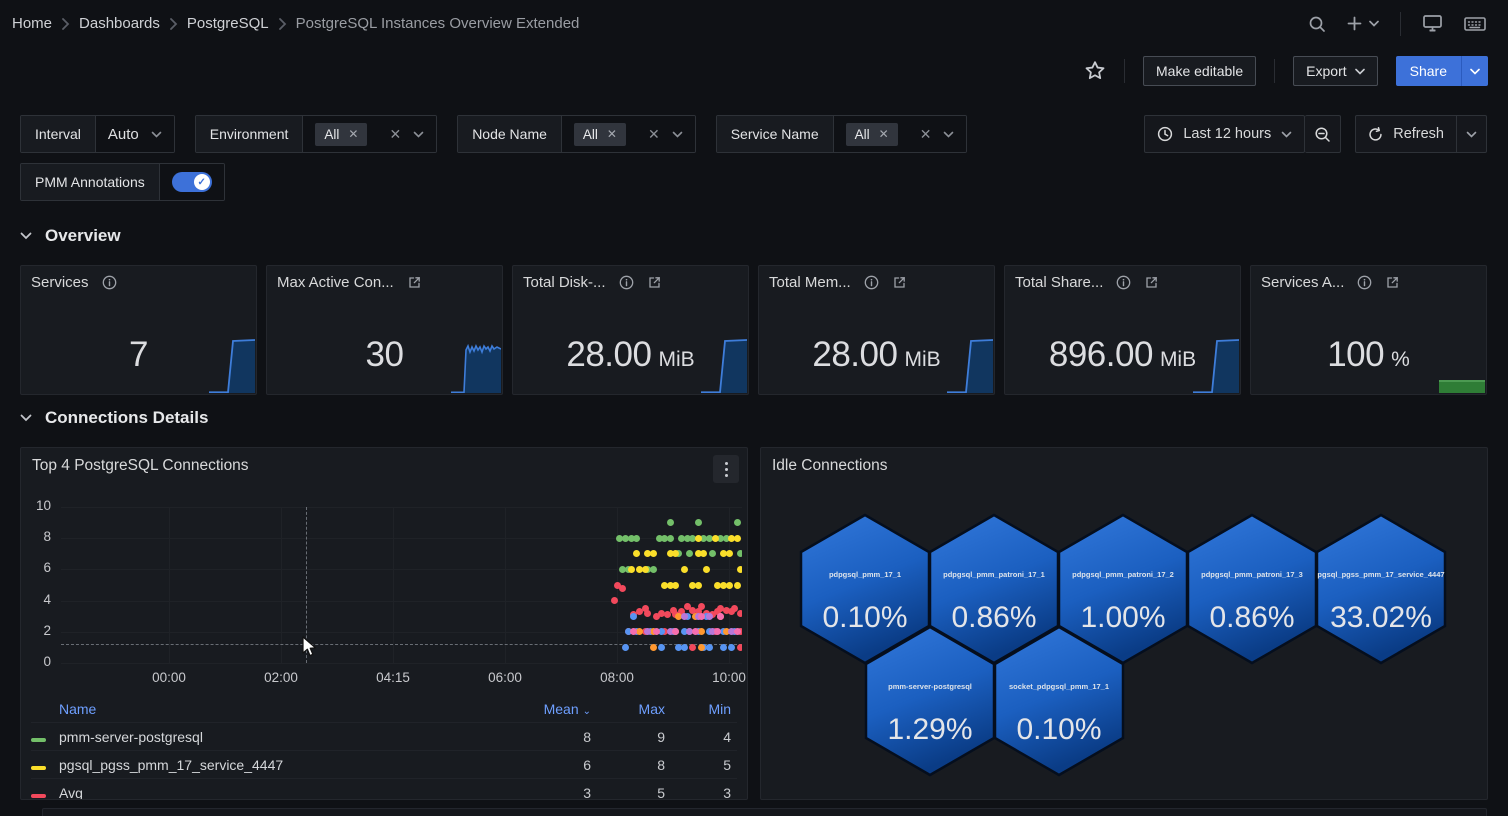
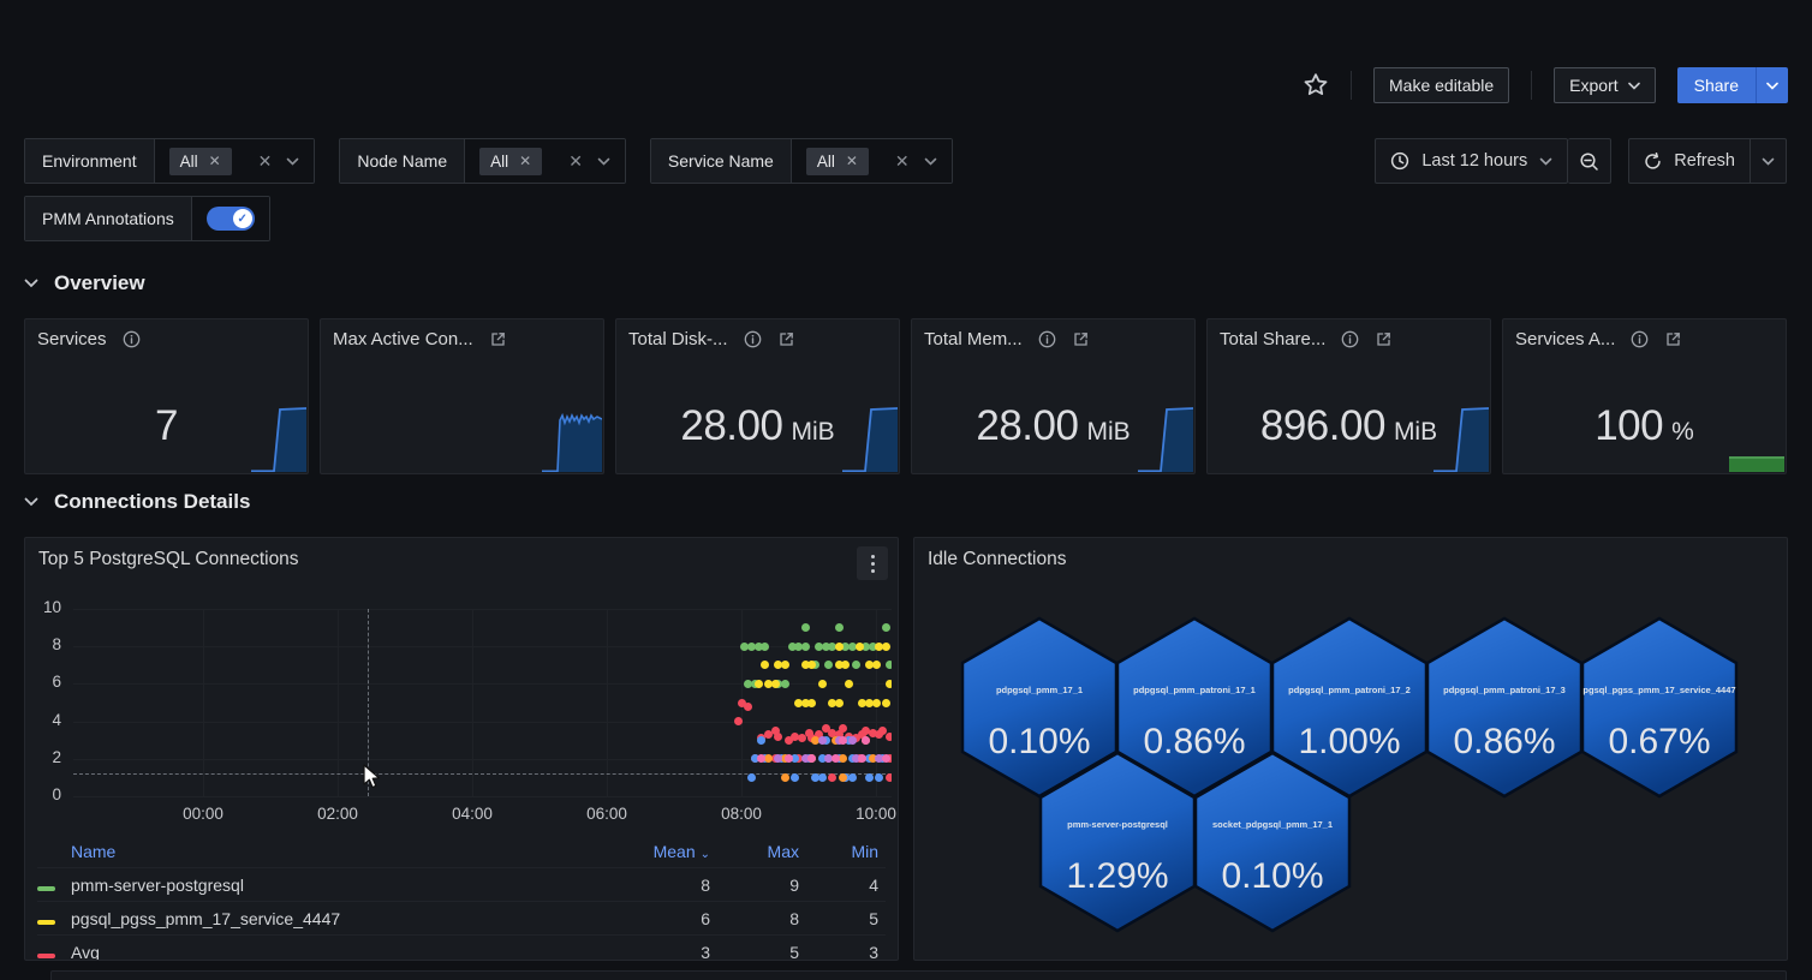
- Home
- Dashboards
- PostgreSQL
- PostgreSQL Instances Overview Extended
  Make editable
  Export
  Share
- Interval
- Auto
  Environment
  All
  ✕
  ✕
  Node Name
  All
  ✕
  ✕
  Service Name
  All
  ✕
  ✕
  Last 12 hours
  Refresh
  PMM Annotations
  ✓
  Overview
  Services
  7
  Max Active Con...
- 30
  Total Disk-...
  28.00
  MiB
  Total Mem...
  28.00
  MiB
  Total Share...
  896.00
  MiB
  Services A...
  100
  %
  Connections Details
- Top 4 PostgreSQL Connections
+ Top 5 PostgreSQL Connections
  10
  8
  6
  4
  2
  0
  00:00
  02:00
- 04:15
+ 04:00
  06:00
  08:00
  10:00
  Name
  Mean ⌄
  Max
  Min
  pmm-server-postgresql
  8
  9
  4
  pgsql_pgss_pmm_17_service_4447
  6
  8
  5
  Avg
  3
  5
  3
  Idle Connections
  pdpgsql_pmm_17_1
  0.10%
  pdpgsql_pmm_patroni_17_1
  0.86%
  pdpgsql_pmm_patroni_17_2
  1.00%
  pdpgsql_pmm_patroni_17_3
  0.86%
  pgsql_pgss_pmm_17_service_4447
- 33.02%
+ 0.67%
  pmm-server-postgresql
  1.29%
  socket_pdpgsql_pmm_17_1
  0.10%
